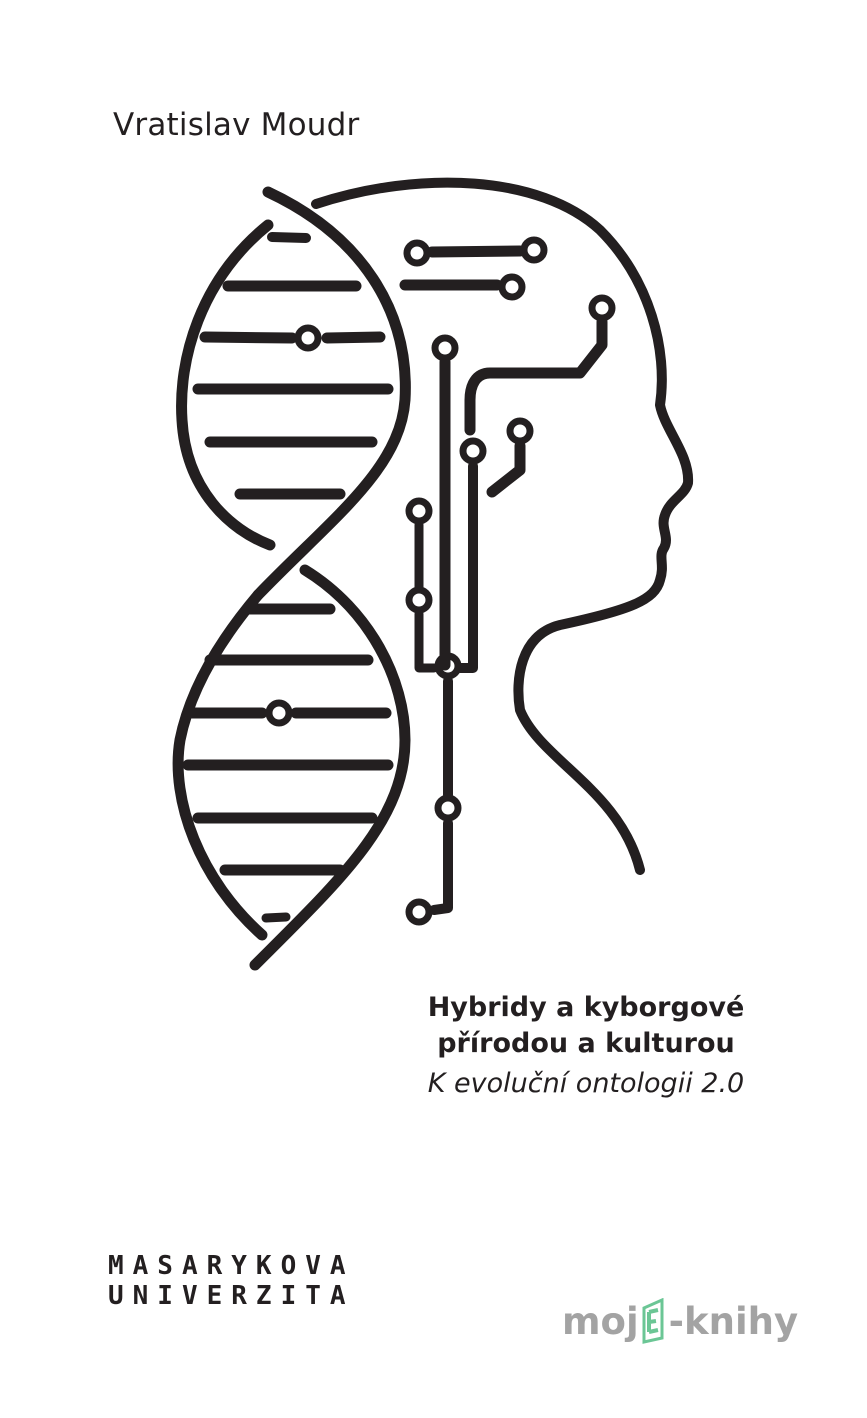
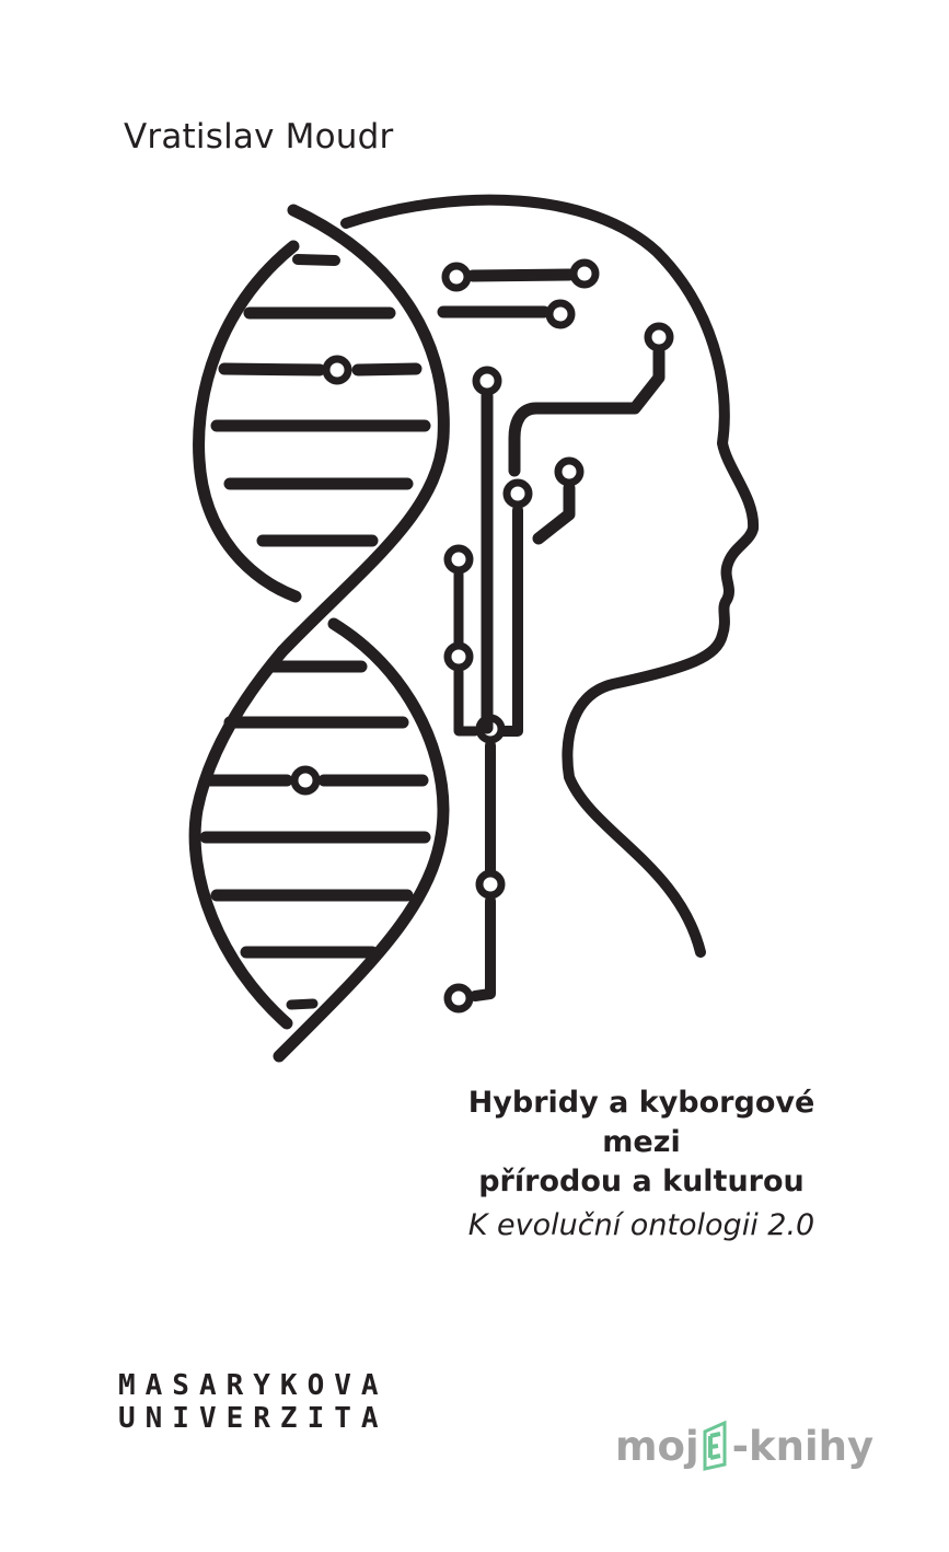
  Vratislav Moudr
  Hybridy a kyborgové
+ mezi
  přírodou a kulturou
  K evoluční ontologii 2.0
  MASARYKOVA
  UNIVERZITA
  moj
  -knihy
